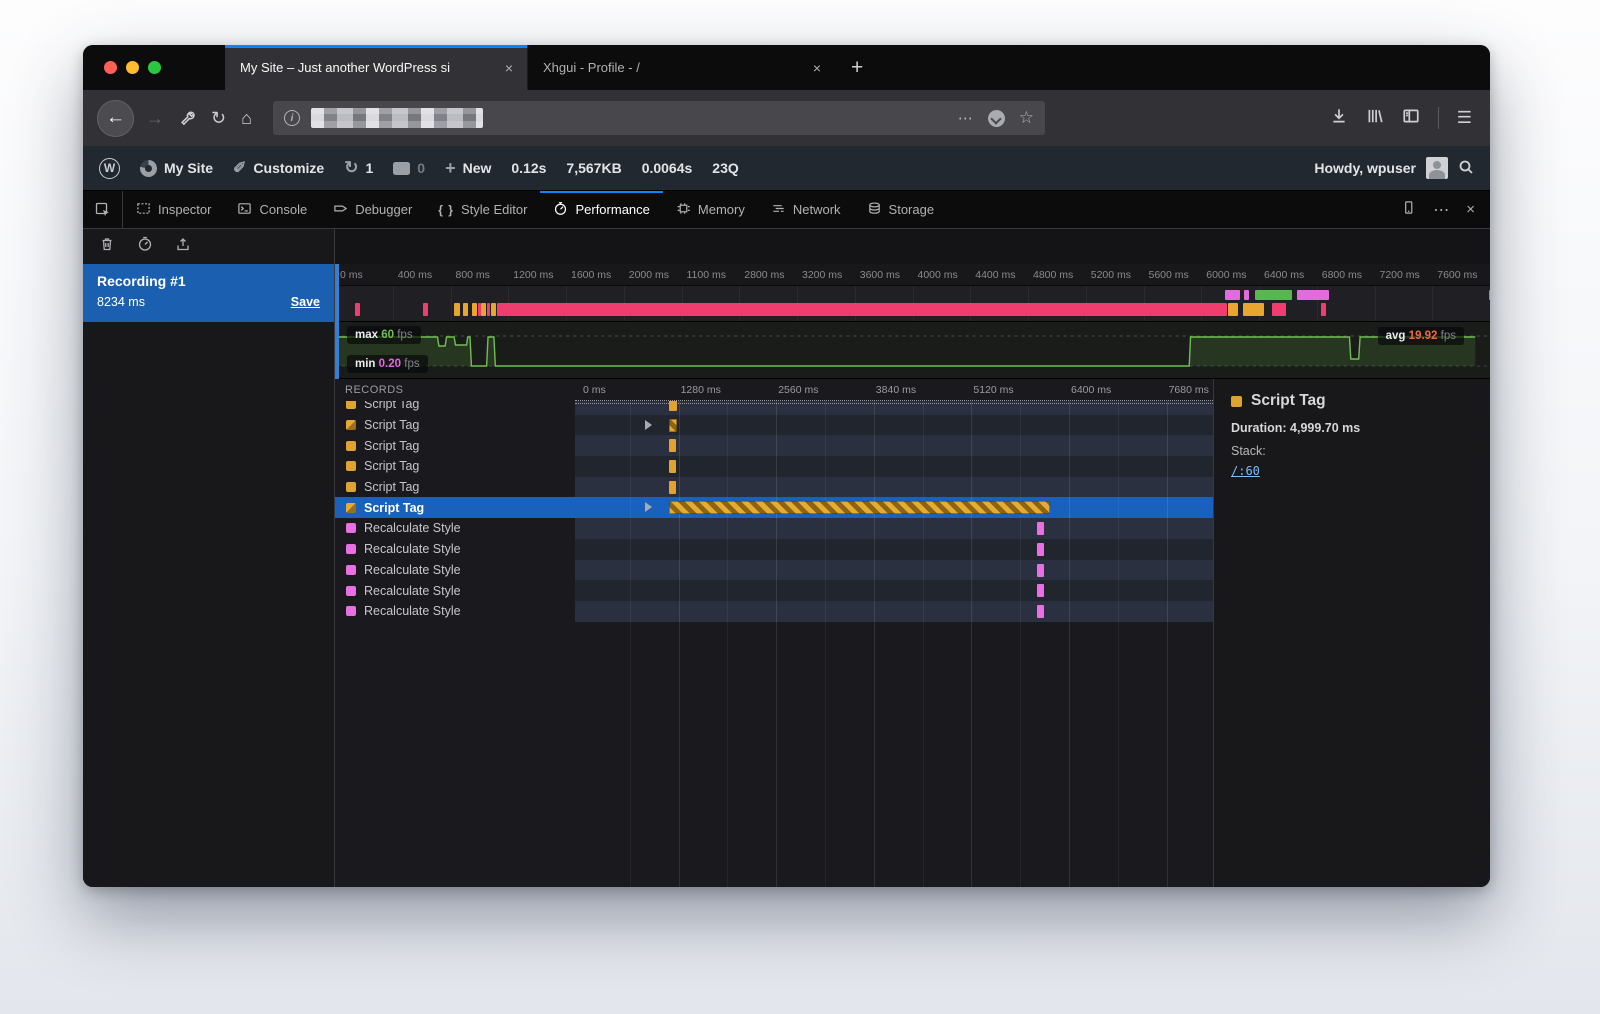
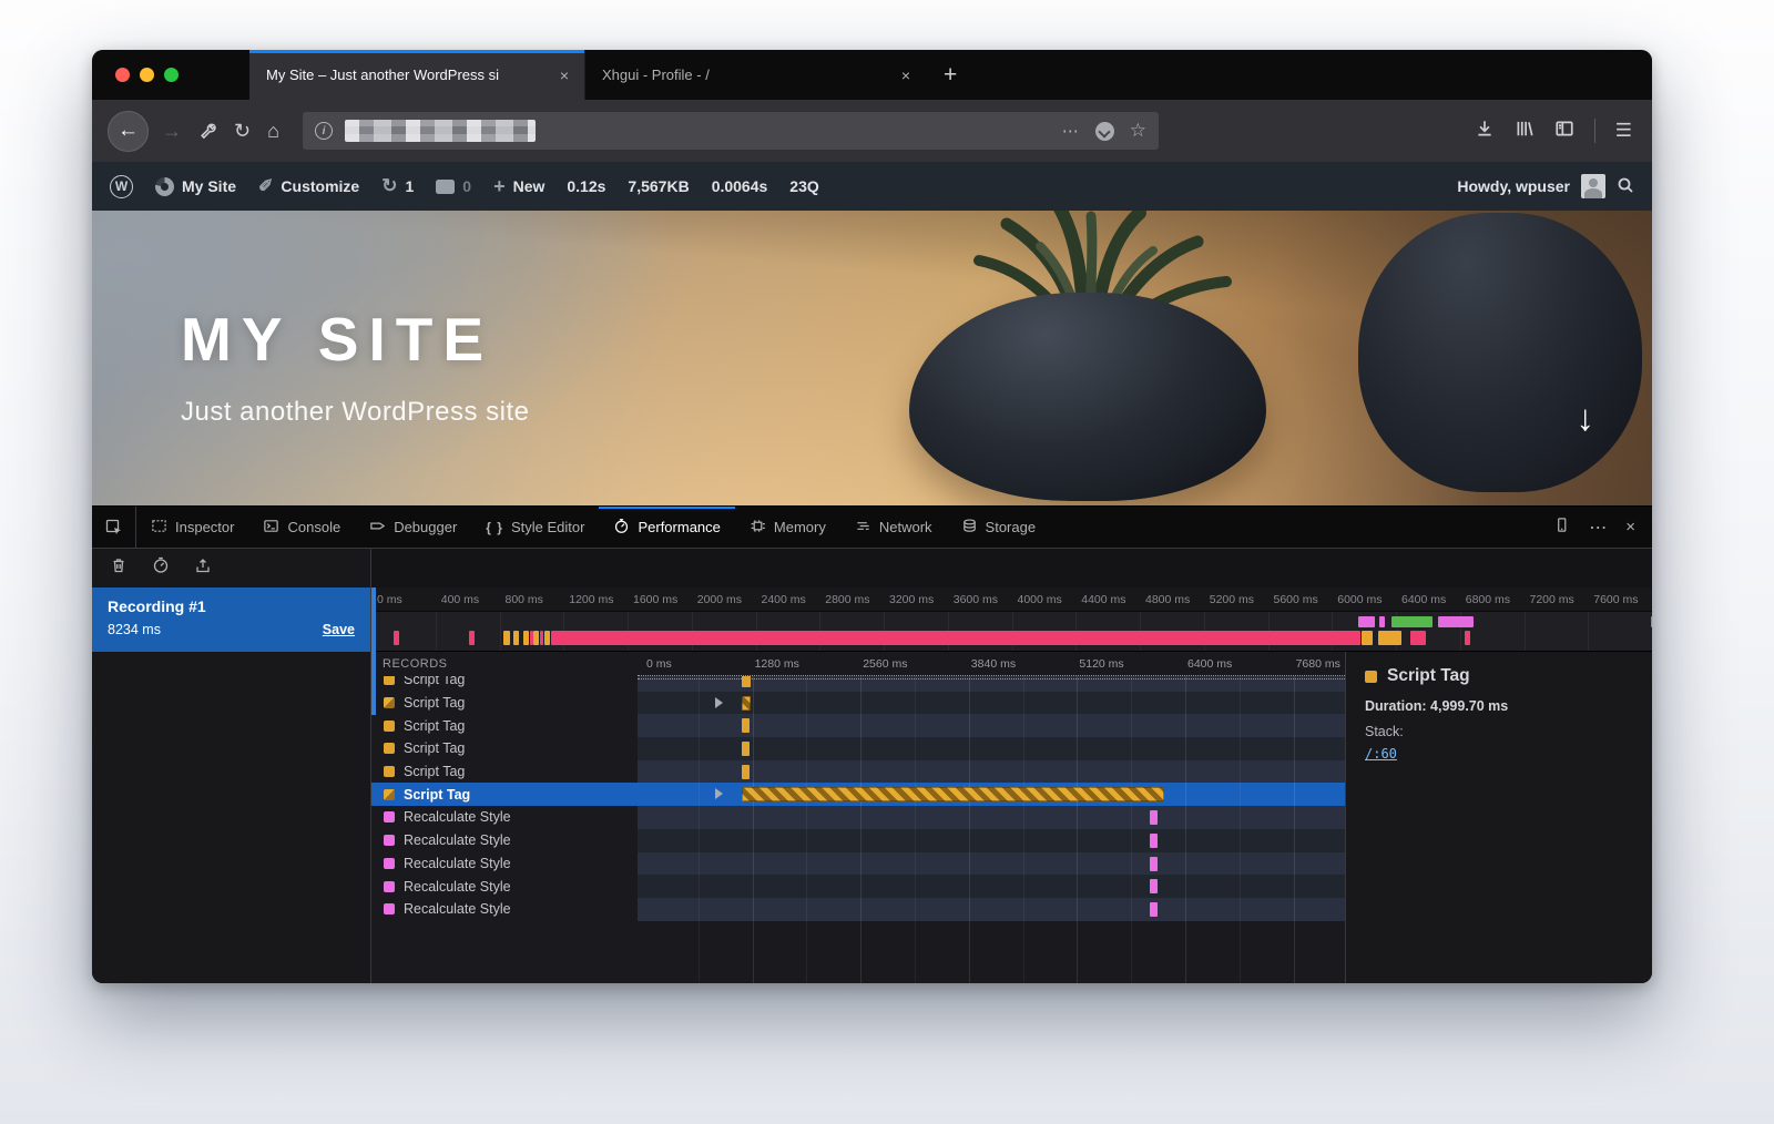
  My Site – Just another WordPress si
  ×
  Xhgui - Profile - /
  ×
  +
  ←
  →
  ↻
  ⌂
  i
  ⋯
  ☆
  ☰
  W
  My Site
  ✐
  Customize
  ↻
  1
  0
  +
  New
  0.12s
  7,567KB
  0.0064s
  23Q
  Howdy, wpuser
+ MY SITE
+ Just another WordPress site
+ ↓
  Inspector
  Console
  Debugger
  { }
  Style Editor
  Performance
  Memory
  Network
  Storage
  ⋯
  ×
  Recording #1
  8234 ms
  Save
  0 ms
  400 ms
  800 ms
  1200 ms
  1600 ms
  2000 ms
- 1100 ms
+ 2400 ms
  2800 ms
  3200 ms
  3600 ms
  4000 ms
  4400 ms
  4800 ms
  5200 ms
  5600 ms
  6000 ms
  6400 ms
  6800 ms
  7200 ms
  7600 ms
- max 60 fps
- min 0.20 fps
- avg 19.92 fps
  RECORDS
  0 ms
  1280 ms
  2560 ms
  3840 ms
  5120 ms
  6400 ms
  7680 ms
  Script Tag
  Script Tag
  Script Tag
  Script Tag
  Script Tag
  Script Tag
  Recalculate Style
  Recalculate Style
  Recalculate Style
  Recalculate Style
  Recalculate Style
  Script Tag
  Duration: 4,999.70 ms
  Stack:
  /:60
